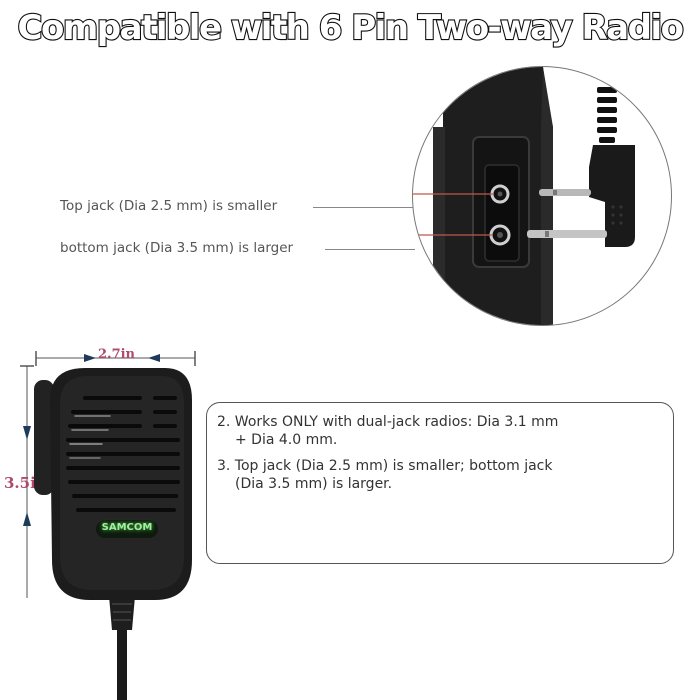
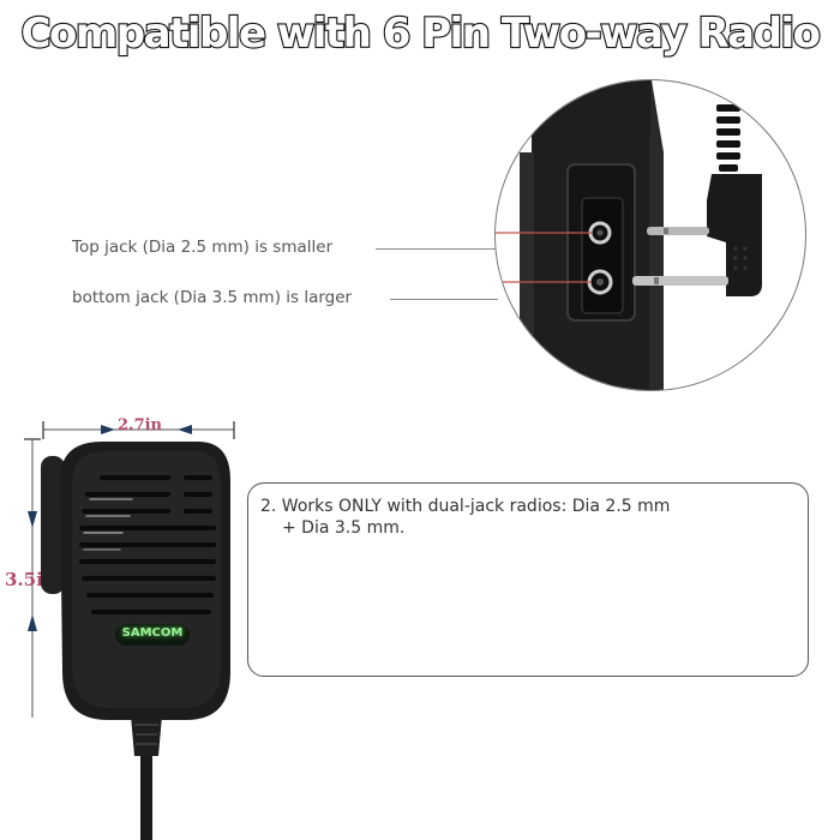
  Compatible with 6 Pin Two-way Radio
  Top jack (Dia 2.5 mm) is smaller
  bottom jack (Dia 3.5 mm) is larger
  2.7in
  3.5i
  SAMCOM
- 2. Works ONLY with dual-jack radios: Dia 3.1 mm
+ 2. Works ONLY with dual-jack radios: Dia 2.5 mm
- + Dia 4.0 mm.
+ + Dia 3.5 mm.
- 3. Top jack (Dia 2.5 mm) is smaller; bottom jack
- (Dia 3.5 mm) is larger.
